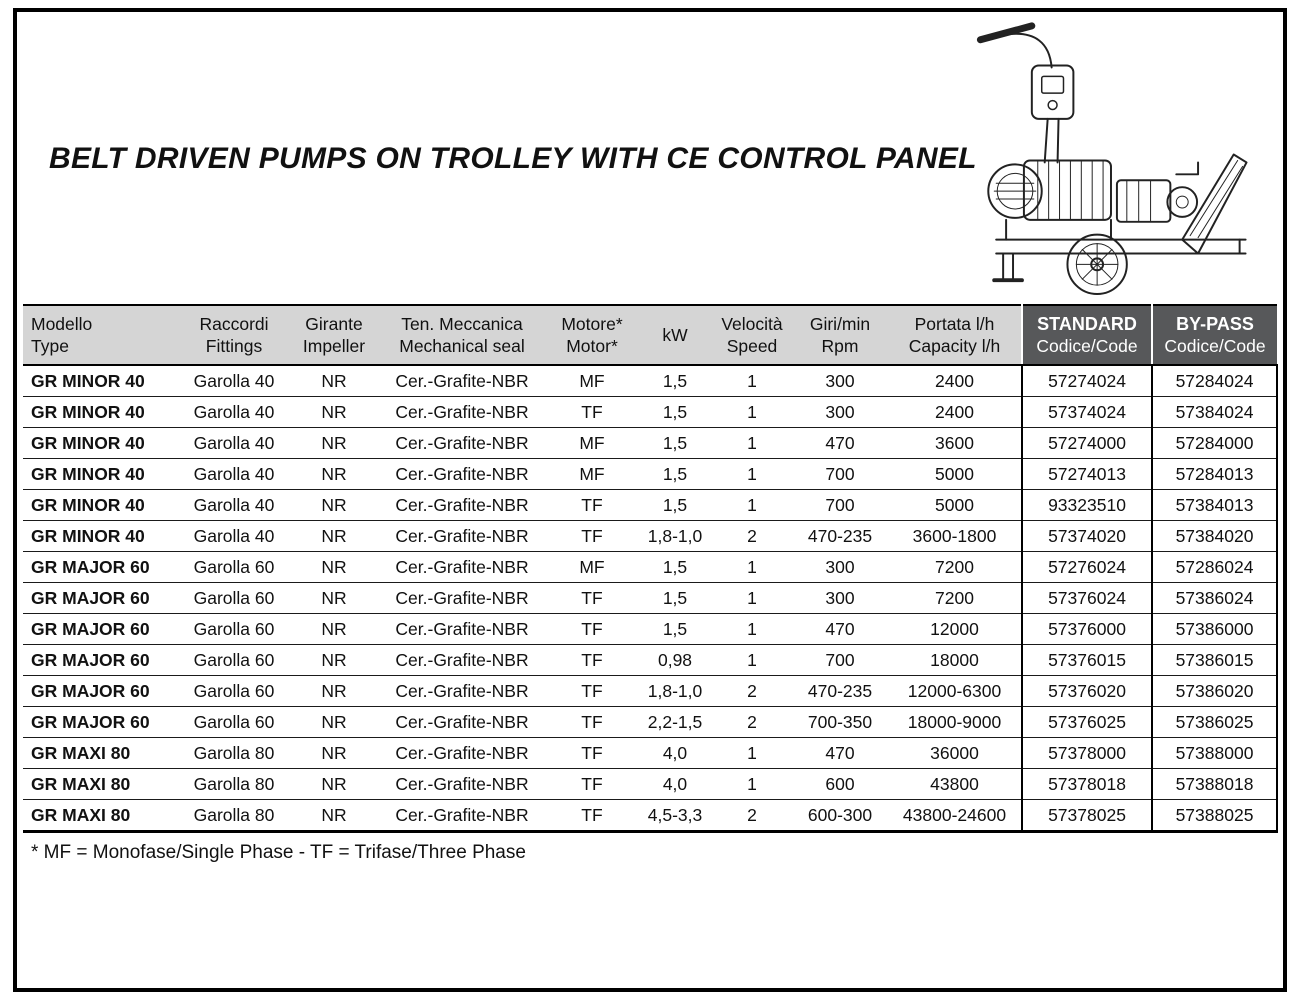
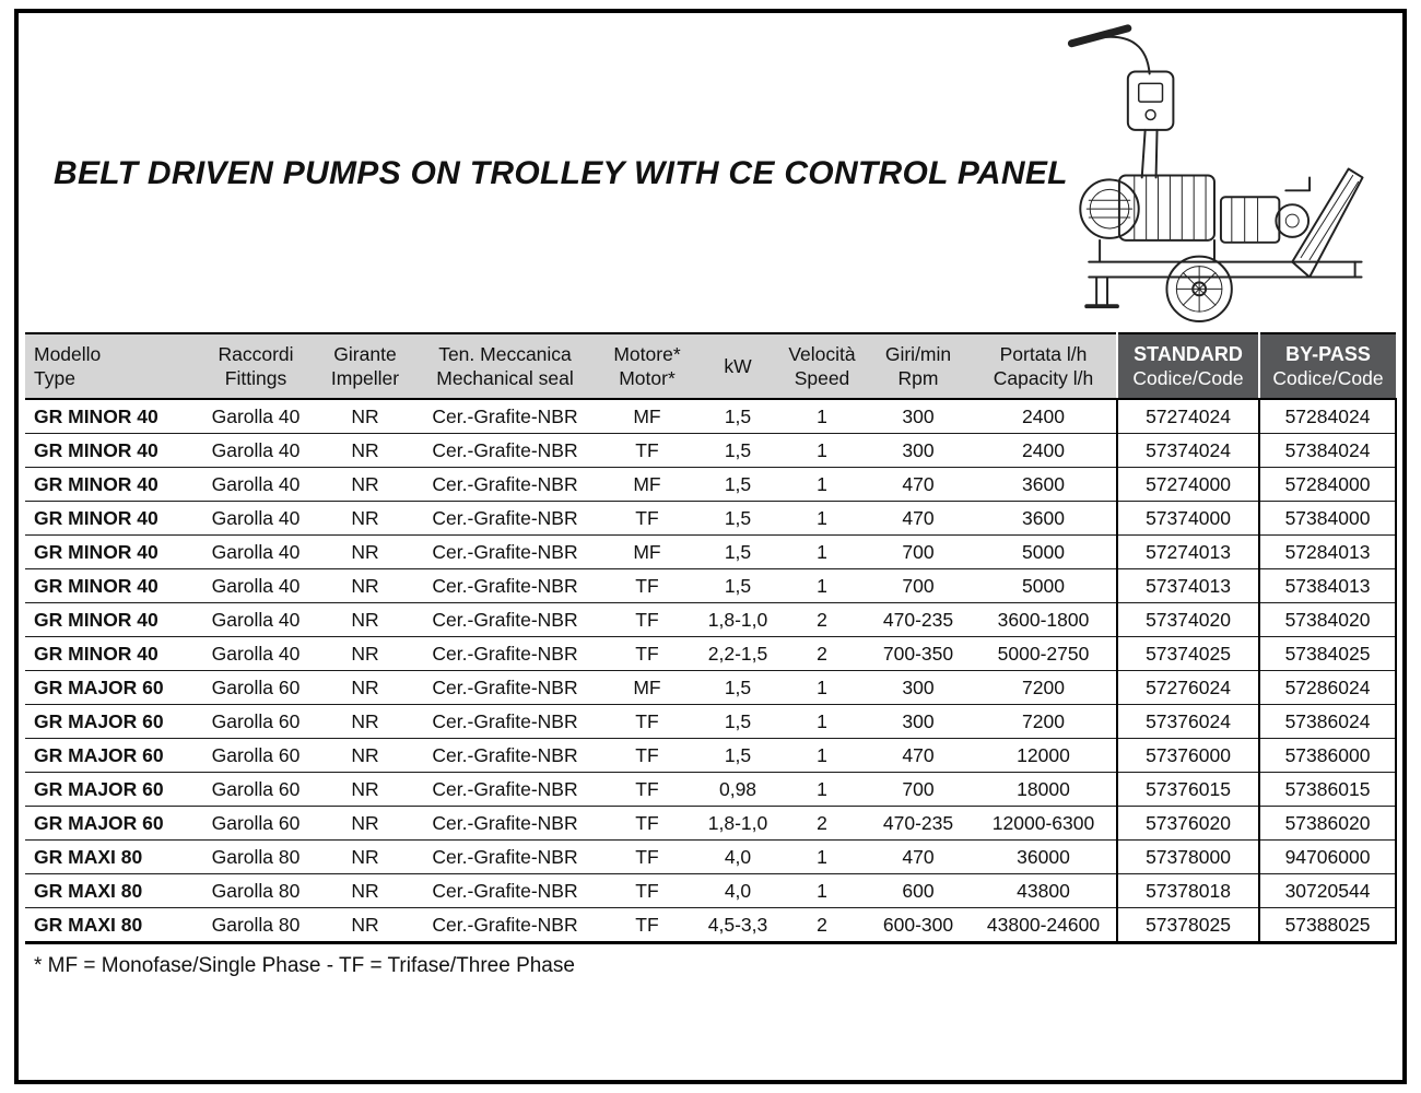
  BELT DRIVEN PUMPS ON TROLLEY WITH CE CONTROL PANEL
  ModelloType	RaccordiFittings	GiranteImpeller	Ten. MeccanicaMechanical seal	Motore*Motor*	kW	VelocitàSpeed	Giri/minRpm	Portata l/hCapacity l/h	STANDARDCodice/Code	BY-PASSCodice/Code
  GR MINOR 40	Garolla 40	NR	Cer.-Grafite-NBR	MF	1,5	1	300	2400	57274024	57284024
  GR MINOR 40	Garolla 40	NR	Cer.-Grafite-NBR	TF	1,5	1	300	2400	57374024	57384024
  GR MINOR 40	Garolla 40	NR	Cer.-Grafite-NBR	MF	1,5	1	470	3600	57274000	57284000
+ GR MINOR 40	Garolla 40	NR	Cer.-Grafite-NBR	TF	1,5	1	470	3600	57374000	57384000
  GR MINOR 40	Garolla 40	NR	Cer.-Grafite-NBR	MF	1,5	1	700	5000	57274013	57284013
- GR MINOR 40	Garolla 40	NR	Cer.-Grafite-NBR	TF	1,5	1	700	5000	93323510	57384013
+ GR MINOR 40	Garolla 40	NR	Cer.-Grafite-NBR	TF	1,5	1	700	5000	57374013	57384013
  GR MINOR 40	Garolla 40	NR	Cer.-Grafite-NBR	TF	1,8-1,0	2	470-235	3600-1800	57374020	57384020
+ GR MINOR 40	Garolla 40	NR	Cer.-Grafite-NBR	TF	2,2-1,5	2	700-350	5000-2750	57374025	57384025
  GR MAJOR 60	Garolla 60	NR	Cer.-Grafite-NBR	MF	1,5	1	300	7200	57276024	57286024
  GR MAJOR 60	Garolla 60	NR	Cer.-Grafite-NBR	TF	1,5	1	300	7200	57376024	57386024
  GR MAJOR 60	Garolla 60	NR	Cer.-Grafite-NBR	TF	1,5	1	470	12000	57376000	57386000
  GR MAJOR 60	Garolla 60	NR	Cer.-Grafite-NBR	TF	0,98	1	700	18000	57376015	57386015
  GR MAJOR 60	Garolla 60	NR	Cer.-Grafite-NBR	TF	1,8-1,0	2	470-235	12000-6300	57376020	57386020
- GR MAJOR 60	Garolla 60	NR	Cer.-Grafite-NBR	TF	2,2-1,5	2	700-350	18000-9000	57376025	57386025
- GR MAXI 80	Garolla 80	NR	Cer.-Grafite-NBR	TF	4,0	1	470	36000	57378000	57388000
+ GR MAXI 80	Garolla 80	NR	Cer.-Grafite-NBR	TF	4,0	1	470	36000	57378000	94706000
- GR MAXI 80	Garolla 80	NR	Cer.-Grafite-NBR	TF	4,0	1	600	43800	57378018	57388018
+ GR MAXI 80	Garolla 80	NR	Cer.-Grafite-NBR	TF	4,0	1	600	43800	57378018	30720544
  GR MAXI 80	Garolla 80	NR	Cer.-Grafite-NBR	TF	4,5-3,3	2	600-300	43800-24600	57378025	57388025
  * MF = Monofase/Single Phase - TF = Trifase/Three Phase
